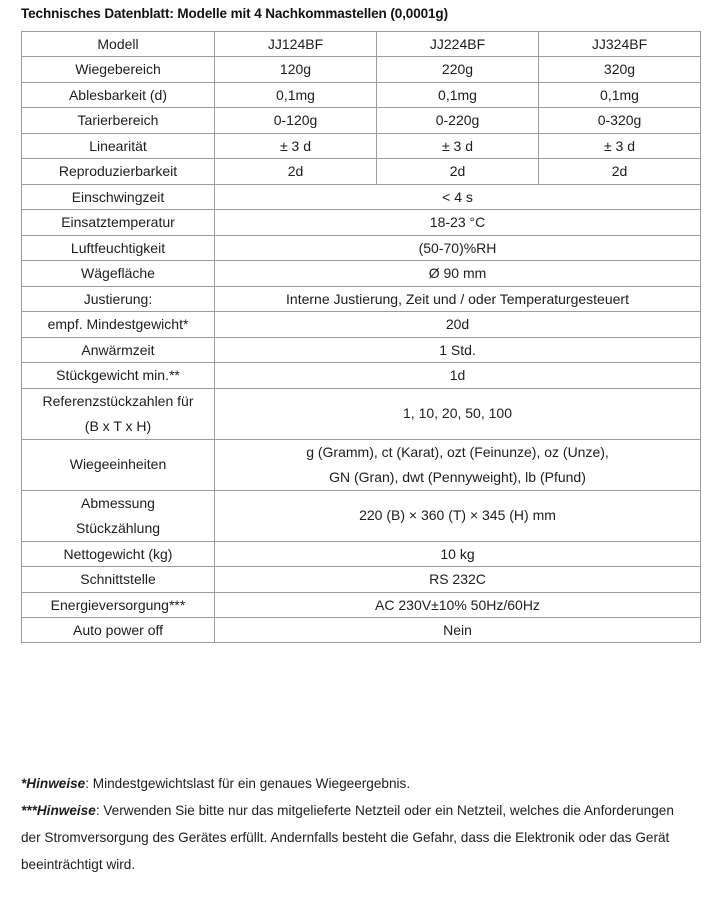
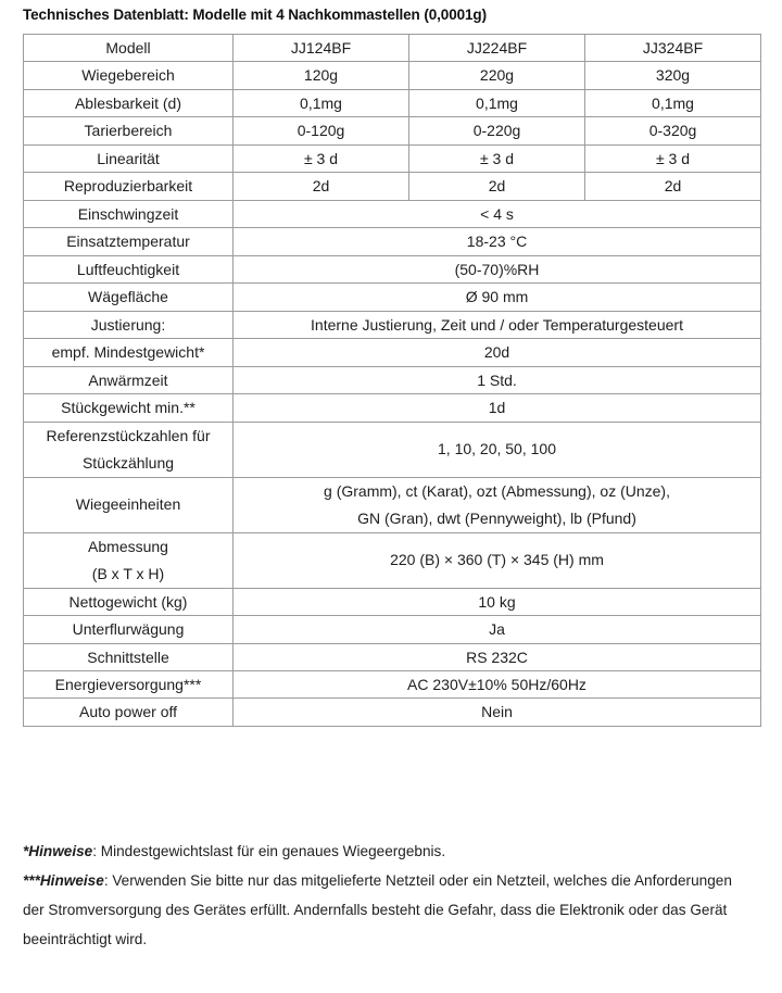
  Technisches Datenblatt: Modelle mit 4 Nachkommastellen (0,0001g)
  Modell	JJ124BF	JJ224BF	JJ324BF
  Wiegebereich	120g	220g	320g
  Ablesbarkeit (d)	0,1mg	0,1mg	0,1mg
  Tarierbereich	0-120g	0-220g	0-320g
  Linearität	± 3 d	± 3 d	± 3 d
  Reproduzierbarkeit	2d	2d	2d
  Einschwingzeit	< 4 s
  Einsatztemperatur	18-23 °C
  Luftfeuchtigkeit	(50-70)%RH
  Wägefläche	Ø 90 mm
  Justierung:	Interne Justierung, Zeit und / oder Temperaturgesteuert
  empf. Mindestgewicht*	20d
  Anwärmzeit	1 Std.
  Stückgewicht min.**	1d
- Referenzstückzahlen für(B x T x H)	1, 10, 20, 50, 100
+ Referenzstückzahlen fürStückzählung	1, 10, 20, 50, 100
- Wiegeeinheiten	g (Gramm), ct (Karat), ozt (Feinunze), oz (Unze),GN (Gran), dwt (Pennyweight), lb (Pfund)
+ Wiegeeinheiten	g (Gramm), ct (Karat), ozt (Abmessung), oz (Unze),GN (Gran), dwt (Pennyweight), lb (Pfund)
- AbmessungStückzählung	220 (B) × 360 (T) × 345 (H) mm
+ Abmessung(B x T x H)	220 (B) × 360 (T) × 345 (H) mm
  Nettogewicht (kg)	10 kg
+ Unterflurwägung	Ja
  Schnittstelle	RS 232C
  Energieversorgung***	AC 230V±10% 50Hz/60Hz
  Auto power off	Nein
  *Hinweise: Mindestgewichtslast für ein genaues Wiegeergebnis.
  ***Hinweise: Verwenden Sie bitte nur das mitgelieferte Netzteil oder ein Netzteil, welches die Anforderungen der Stromversorgung des Gerätes erfüllt. Andernfalls besteht die Gefahr, dass die Elektronik oder das Gerät beeinträchtigt wird.
